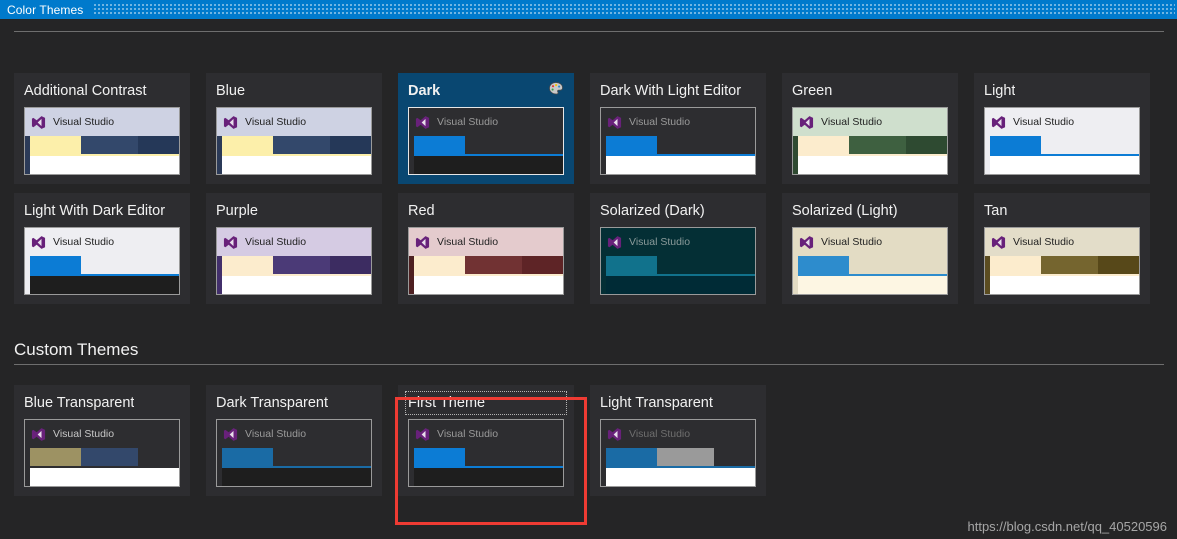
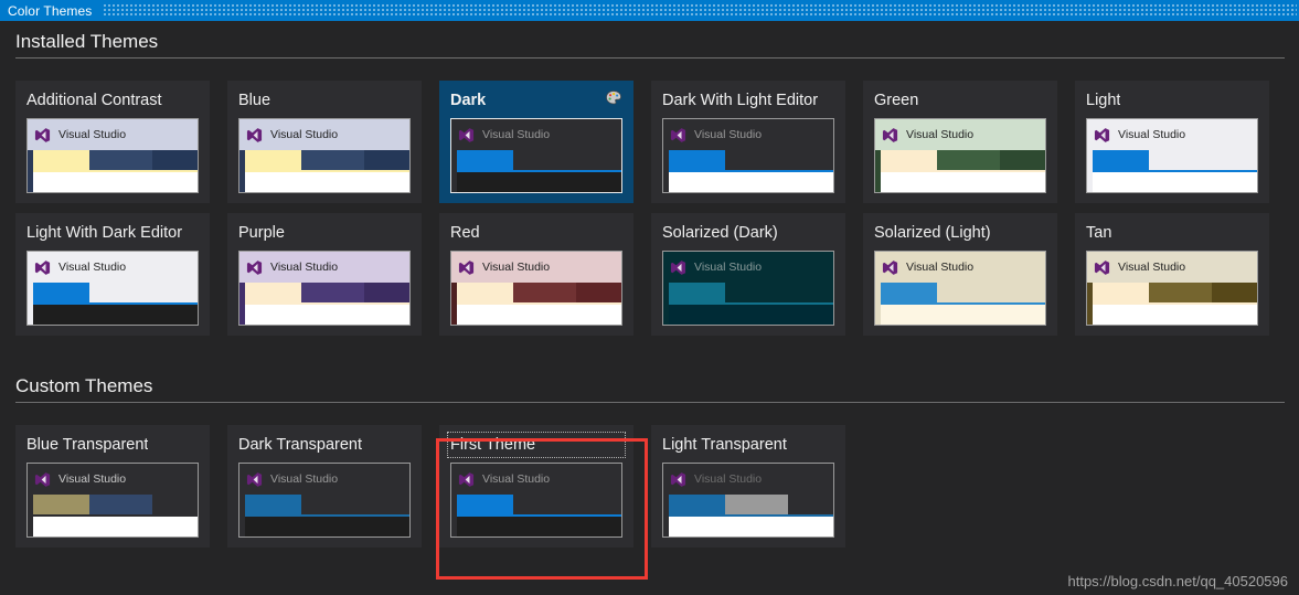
  Color Themes
+ Installed Themes
  Additional Contrast
  Visual Studio
  Blue
  Visual Studio
  Dark
  Visual Studio
  Dark With Light Editor
  Visual Studio
  Green
  Visual Studio
  Light
  Visual Studio
  Light With Dark Editor
  Visual Studio
  Purple
  Visual Studio
  Red
  Visual Studio
  Solarized (Dark)
  Visual Studio
  Solarized (Light)
  Visual Studio
  Tan
  Visual Studio
  Custom Themes
  Blue Transparent
  Visual Studio
  Dark Transparent
  Visual Studio
  First Theme
  Visual Studio
  Light Transparent
  Visual Studio
  https://blog.csdn.net/qq_40520596
